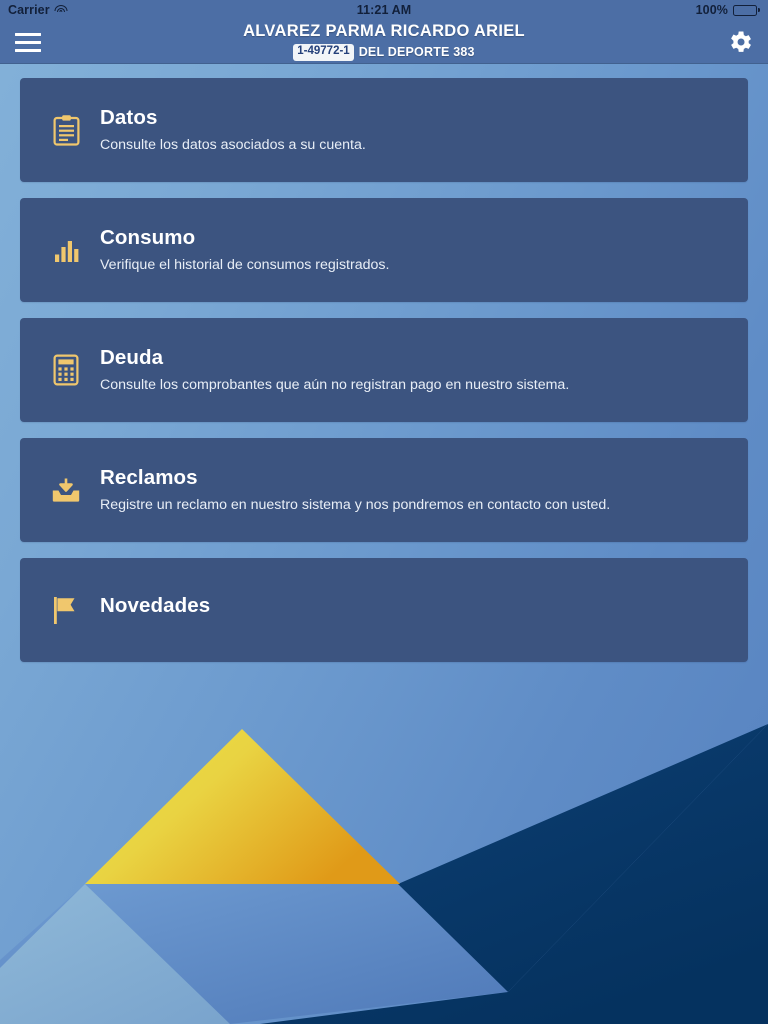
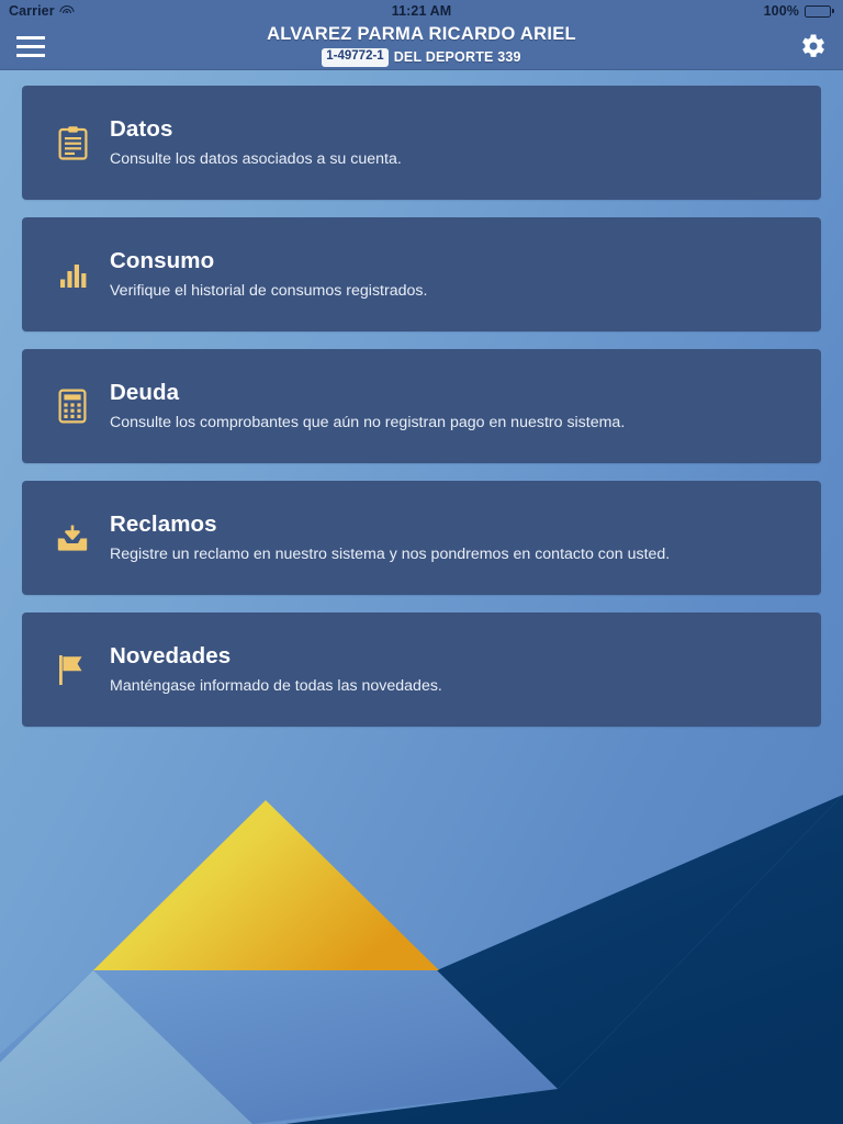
  Carrier
  11:21 AM
  100%
  ALVAREZ PARMA RICARDO ARIEL
  1-49772-1
- DEL DEPORTE 383
+ DEL DEPORTE 339
  Datos
  Consulte los datos asociados a su cuenta.
  Consumo
  Verifique el historial de consumos registrados.
  Deuda
  Consulte los comprobantes que aún no registran pago en nuestro sistema.
  Reclamos
  Registre un reclamo en nuestro sistema y nos pondremos en contacto con usted.
  Novedades
+ Manténgase informado de todas las novedades.
